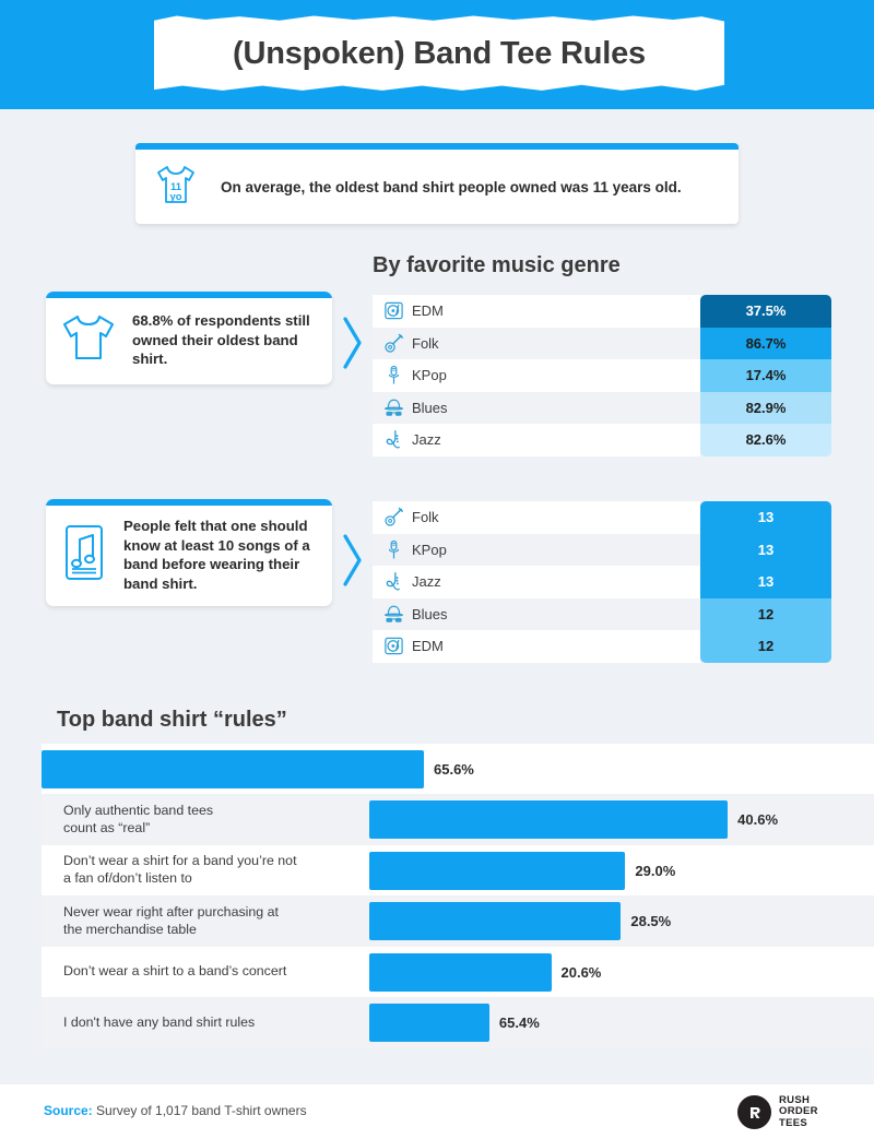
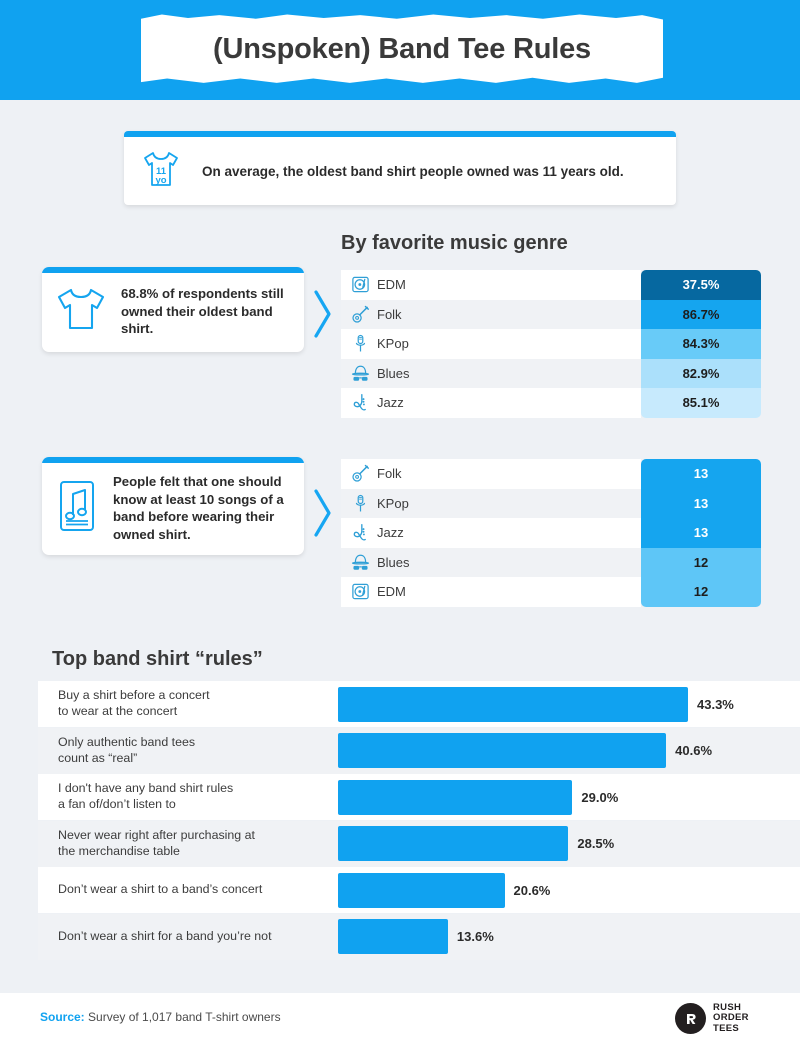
  (Unspoken) Band Tee Rules
  11
  yo
  On average, the oldest band shirt people owned was 11 years old.
  By favorite music genre
  68.8% of respondents still owned their oldest band shirt.
  EDM
  Folk
  KPop
  Blues
  Jazz
  37.5%
  86.7%
- 17.4%
+ 84.3%
  82.9%
- 82.6%
+ 85.1%
- People felt that one should know at least 10 songs of a band before wearing their band shirt.
+ People felt that one should know at least 10 songs of a band before wearing their owned shirt.
  Folk
  KPop
  Jazz
  Blues
  EDM
  13
  13
  13
  12
  12
  Top band shirt “rules”
+ Buy a shirt before a concert
+ to wear at the concert
- 65.6%
+ 43.3%
  Only authentic band tees
  count as “real”
  40.6%
- Don’t wear a shirt for a band you’re not
+ I don't have any band shirt rules
  a fan of/don’t listen to
  29.0%
  Never wear right after purchasing at
  the merchandise table
  28.5%
  Don’t wear a shirt to a band’s concert
  20.6%
- I don't have any band shirt rules
+ Don’t wear a shirt for a band you’re not
- 65.4%
+ 13.6%
  Source: Survey of 1,017 band T-shirt owners
  RUSH
  ORDER
  TEES
